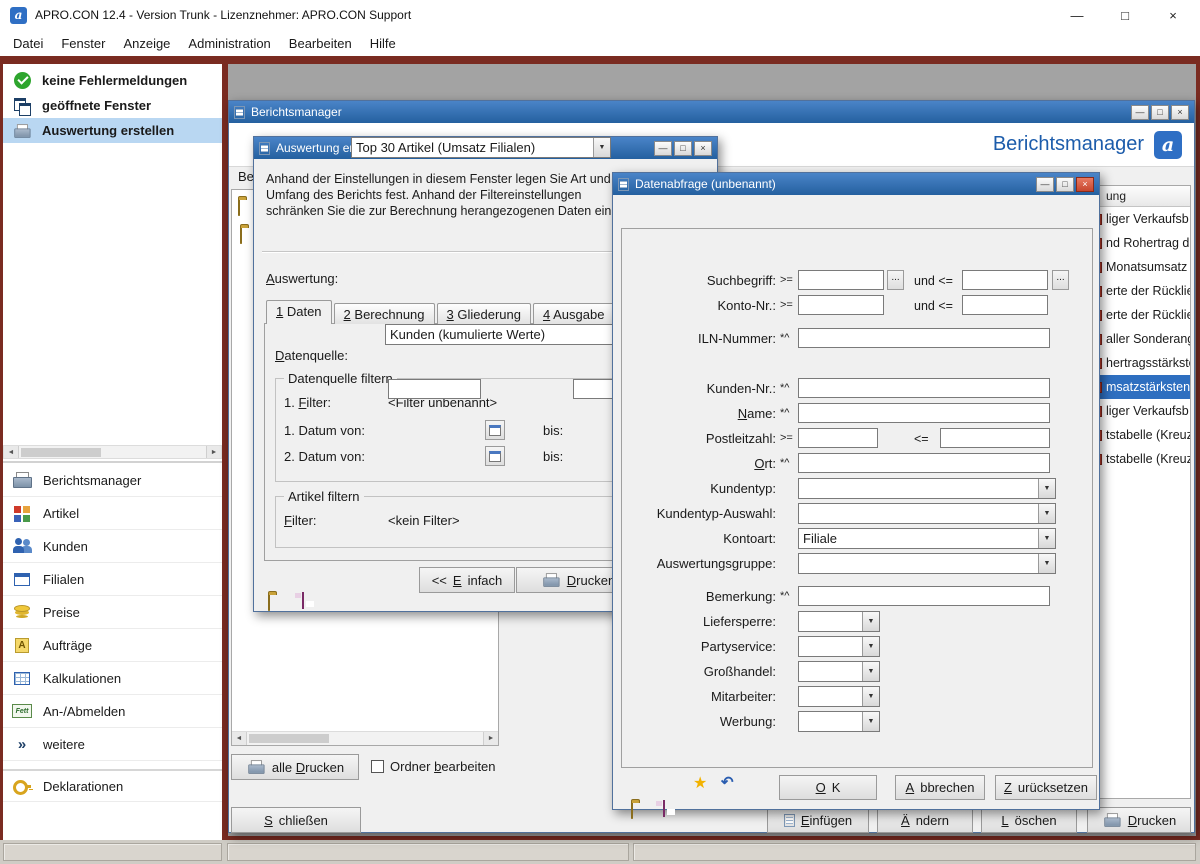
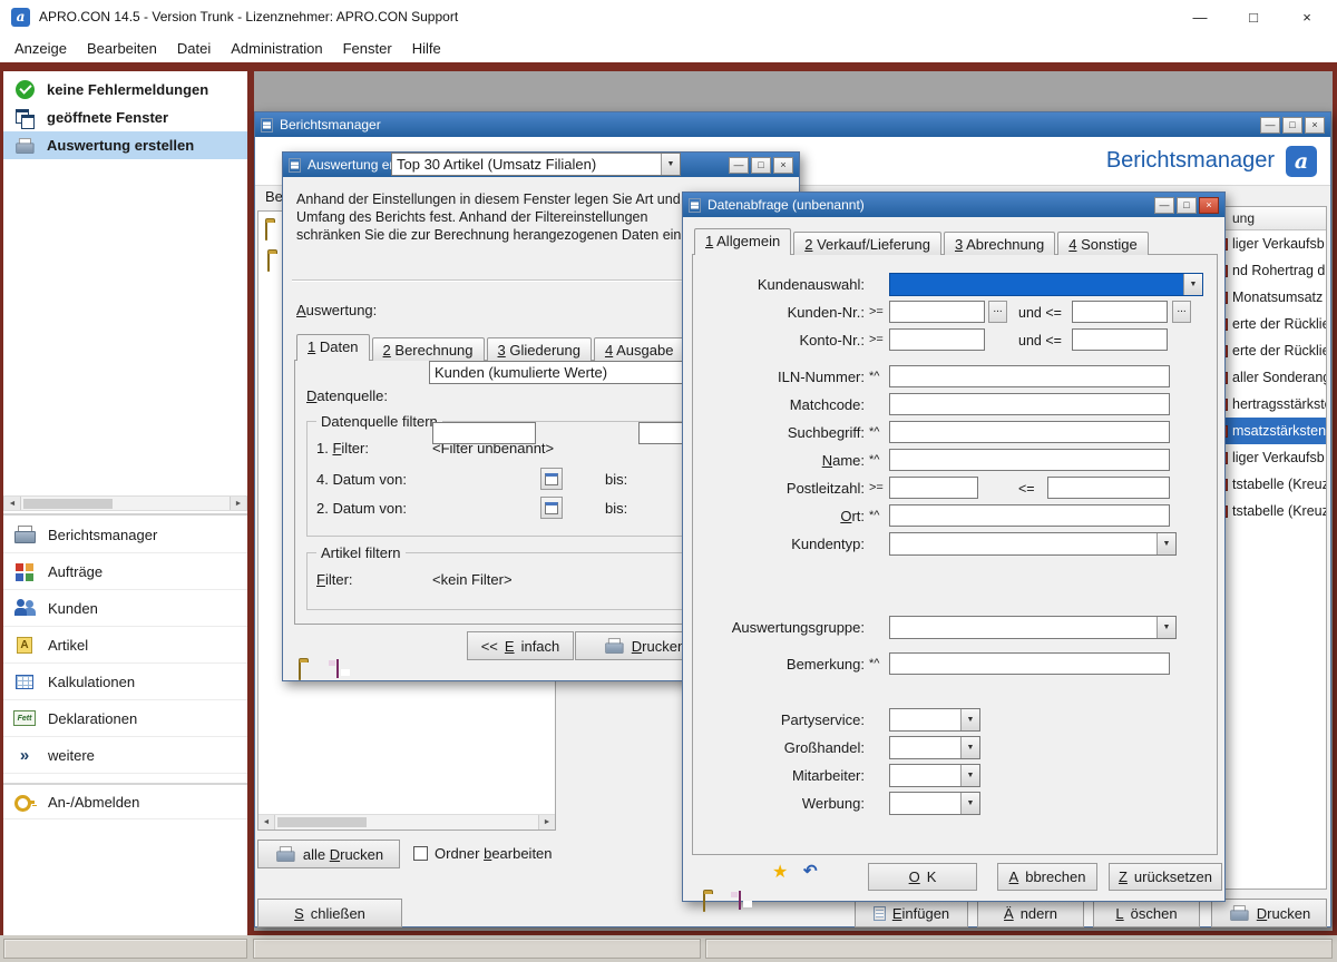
  a
- APRO.CON 12.4 - Version Trunk - Lizenznehmer: APRO.CON Support
+ APRO.CON 14.5 - Version Trunk - Lizenznehmer: APRO.CON Support
  —
  □
  ×
- Datei
+ Anzeige
- Fenster
+ Bearbeiten
- Anzeige
+ Datei
  Administration
- Bearbeiten
+ Fenster
  Hilfe
  keine Fehlermeldungen
  geöffnete Fenster
  Auswertung erstellen
  Berichtsmanager
- Artikel
+ Aufträge
  Kunden
- Filialen
- Preise
  A
- Aufträge
+ Artikel
  Kalkulationen
- An-/Abmelden
+ Deklarationen
  »
  weitere
- Deklarationen
+ An-/Abmelden
  Berichtsmanager
  —
  □
  ×
  Berichtsmanager
  a
  Be
  alle Drucken
  Ordner bearbeiten
  ung
  liger Verkaufsb
  nd Rohertrag d
  Monatsumsatz
  erte der Rückli
  erte der Rückli
  aller Sonderan
  hertragsstärkst
  msatzstärksten
  liger Verkaufsb
  tstabelle (Kreuz
  tstabelle (Kreuz
  S
  chließen
  Einfügen
  Ä
  ndern
  L
  öschen
  Drucken
  —
  □
  ×
  Anhand der Einstellungen in diesem Fenster legen Sie Art und Umfang des Berichts fest. Anhand der Filtereinstellungen schränken Sie die zur Berechnung herangezogenen Daten ein
  Auswertung:
  Top 30 Artikel (Umsatz Filialen)
  1 Daten
  2 Berechnung
  3 Gliederung
  4 Ausgabe
  Datenquelle:
  Kunden (kumulierte Werte)
  Datenquelle filter
  1. Filter:
  <Filter unbenannt>
- 1. Datum von:
+ 4. Datum von:
  bis:
  2. Datum von:
  bis:
  Artikel filtern
  Filter:
  <kein Filter>
  <<
  E
  infach
  Drucke
  Datenabfrage (unbenannt)
  —
  □
  ×
+ 1 Allgemein
+ 2 Verkauf/Lieferung
+ 3 Abrechnung
+ 4 Sonstige
+ Kundenauswahl:
- Suchbegriff:
+ Kunden-Nr.:
  >=
  ...
  und <=
  ...
  Konto-Nr.:
  >=
  und <=
  ILN-Nummer:
  *^
+ Matchcode:
- Kunden-Nr.:
+ Suchbegriff:
  *^
  Name:
  *^
  Postleitzahl:
  >=
  <=
  Ort:
  *^
  Kundentyp:
- Kundentyp-Auswahl:
- Kontoart:
- Filiale
  Auswertungsgruppe:
  Bemerkung:
  *^
- Liefersperre:
  Partyservice:
  Großhandel:
  Mitarbeiter:
  Werbung:
  ★
  ↶
  O
  K
  A
  bbrechen
  Z
  urücksetzen
